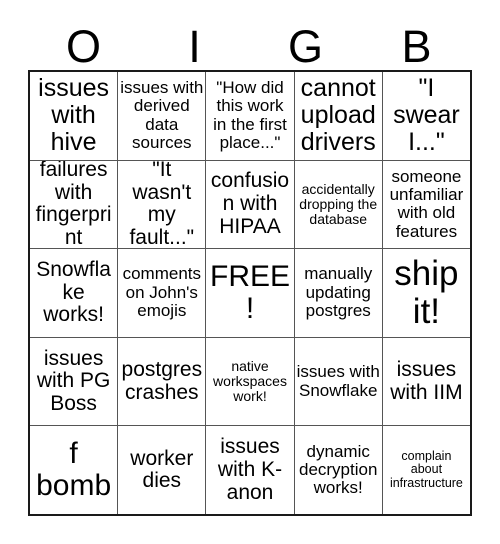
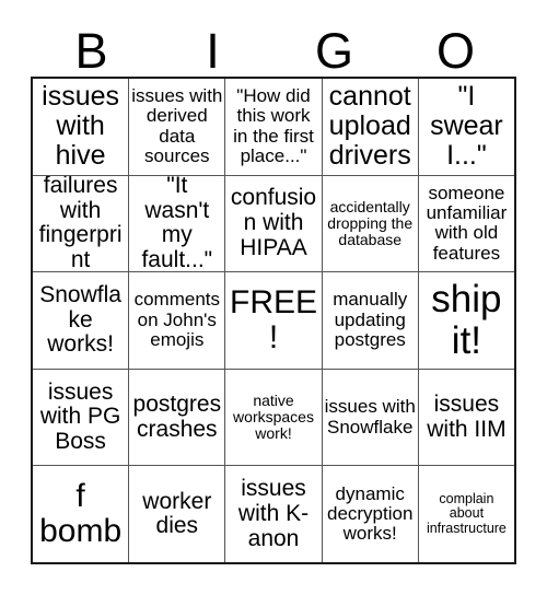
- O
+ B
  I
  G
- B
+ O
  issues with hive
  issues with derived data sources
  "How did this work in the first place..."
  cannot upload drivers
  "I swear I..."
  failures with fingerprint
  "It wasn't my fault..."
  confusion with HIPAA
  accidentally dropping the database
  someone unfamiliar with old features
  Snowflake works!
  comments on John's emojis
  FREE!
  manually updating postgres
  ship it!
  issues with PG Boss
  postgres crashes
  native workspaces work!
  issues with Snowflake
  issues with IIM
  f bomb
  worker dies
  issues with K-anon
  dynamic decryption works!
  complain about infrastructure
